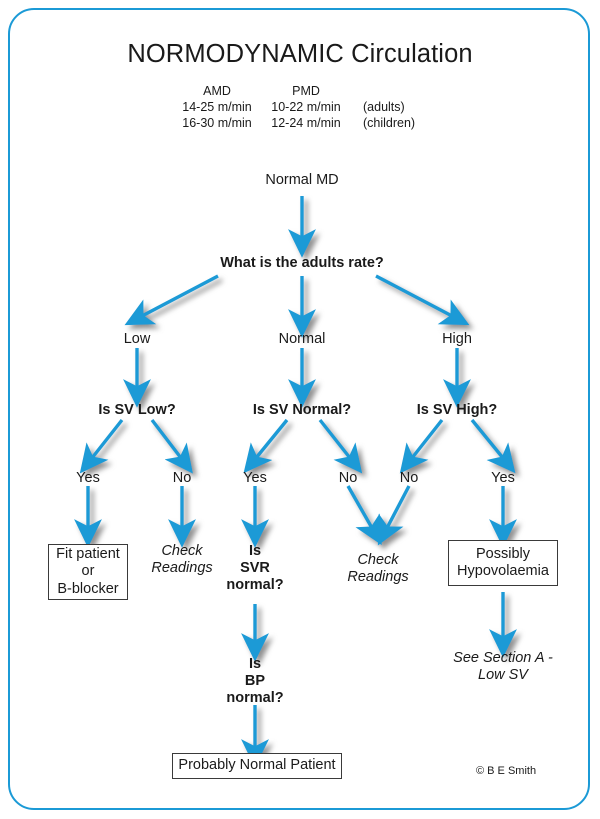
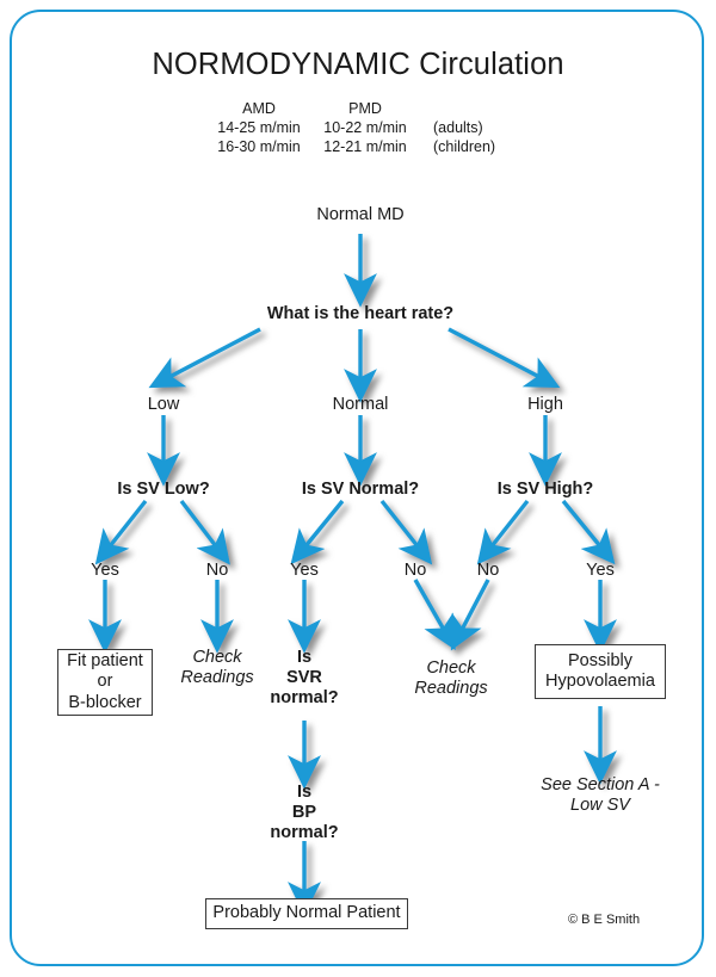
  NORMODYNAMIC Circulation
  AMD
  PMD
  14-25 m/min
  10-22 m/min
  (adults)
  16-30 m/min
- 12-24 m/min
+ 12-21 m/min
  (children)
  Normal MD
- What is the adults rate?
+ What is the heart rate?
  Low
  Normal
  High
  Is SV Low?
  Is SV Normal?
  Is SV High?
  Yes
  No
  Yes
  No
  No
  Yes
  Fit patient
  or
  B-blocker
  Check
  Readings
  Is
  SVR
  normal?
  Check
  Readings
  Possibly
  Hypovolaemia
  Is
  BP
  normal?
  Probably Normal Patient
  See Section A -
  Low SV
  © B E Smith
